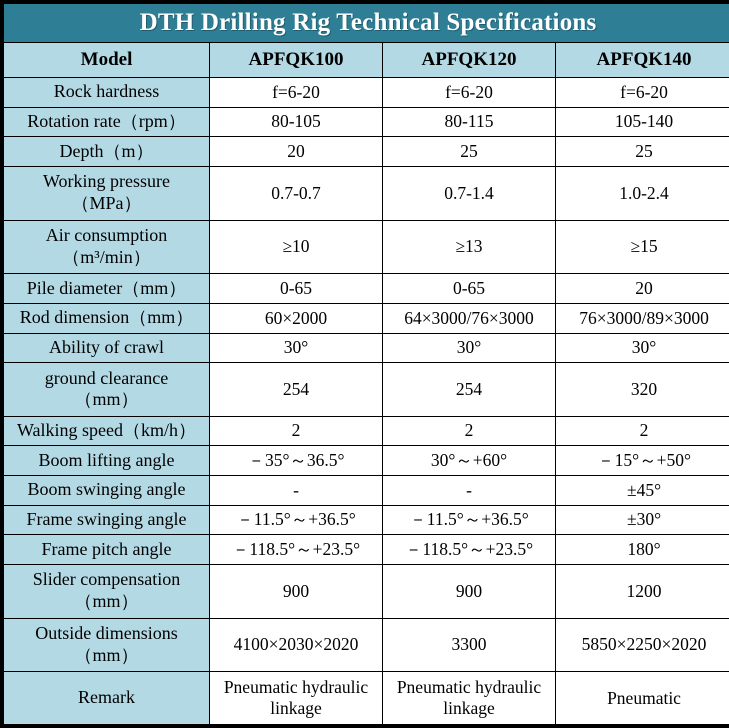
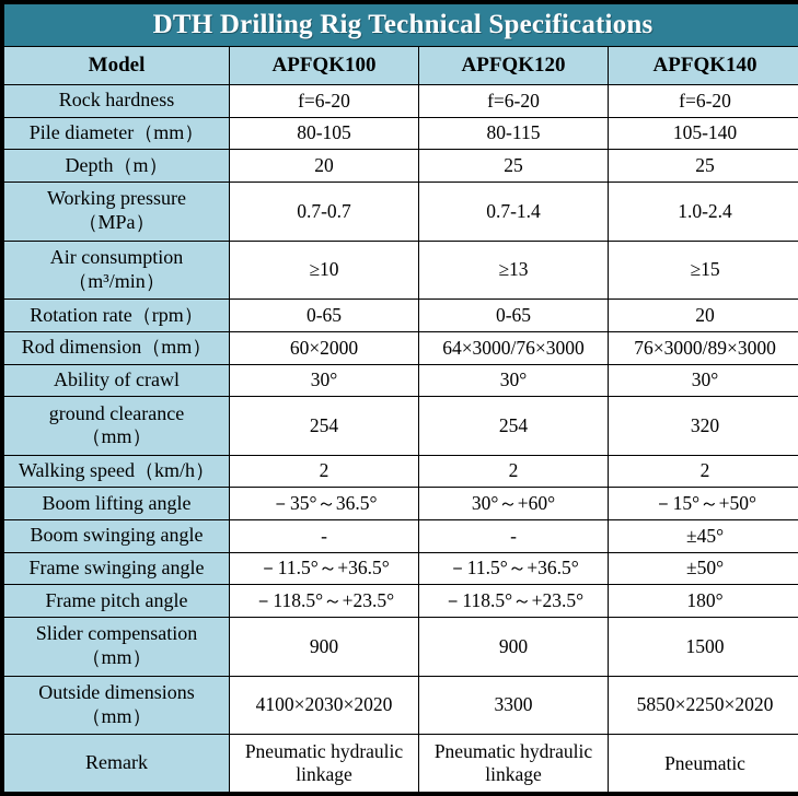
  DTH Drilling Rig Technical Specifications
  Model	APFQK100	APFQK120	APFQK140
  Rock hardness	f=6-20	f=6-20	f=6-20
- Rotation rate（rpm）	80-105	80-115	105-140
+ Pile diameter（mm）	80-105	80-115	105-140
  Depth（m）	20	25	25
  Working pressure（MPa）	0.7-0.7	0.7-1.4	1.0-2.4
  Air consumption（m³/min）	≥10	≥13	≥15
- Pile diameter（mm）	0-65	0-65	20
+ Rotation rate（rpm）	0-65	0-65	20
  Rod dimension（mm）	60×2000	64×3000/76×3000	76×3000/89×3000
  Ability of crawl	30°	30°	30°
  ground clearance（mm）	254	254	320
  Walking speed（km/h）	2	2	2
  Boom lifting angle	－35°～36.5°	30°～+60°	－15°～+50°
  Boom swinging angle	-	-	±45°
- Frame swinging angle	－11.5°～+36.5°	－11.5°～+36.5°	±30°
+ Frame swinging angle	－11.5°～+36.5°	－11.5°～+36.5°	±50°
  Frame pitch angle	－118.5°～+23.5°	－118.5°～+23.5°	180°
- Slider compensation（mm）	900	900	1200
+ Slider compensation（mm）	900	900	1500
  Outside dimensions（mm）	4100×2030×2020	3300	5850×2250×2020
  Remark	Pneumatic hydraulic linkage	Pneumatic hydraulic linkage	Pneumatic
